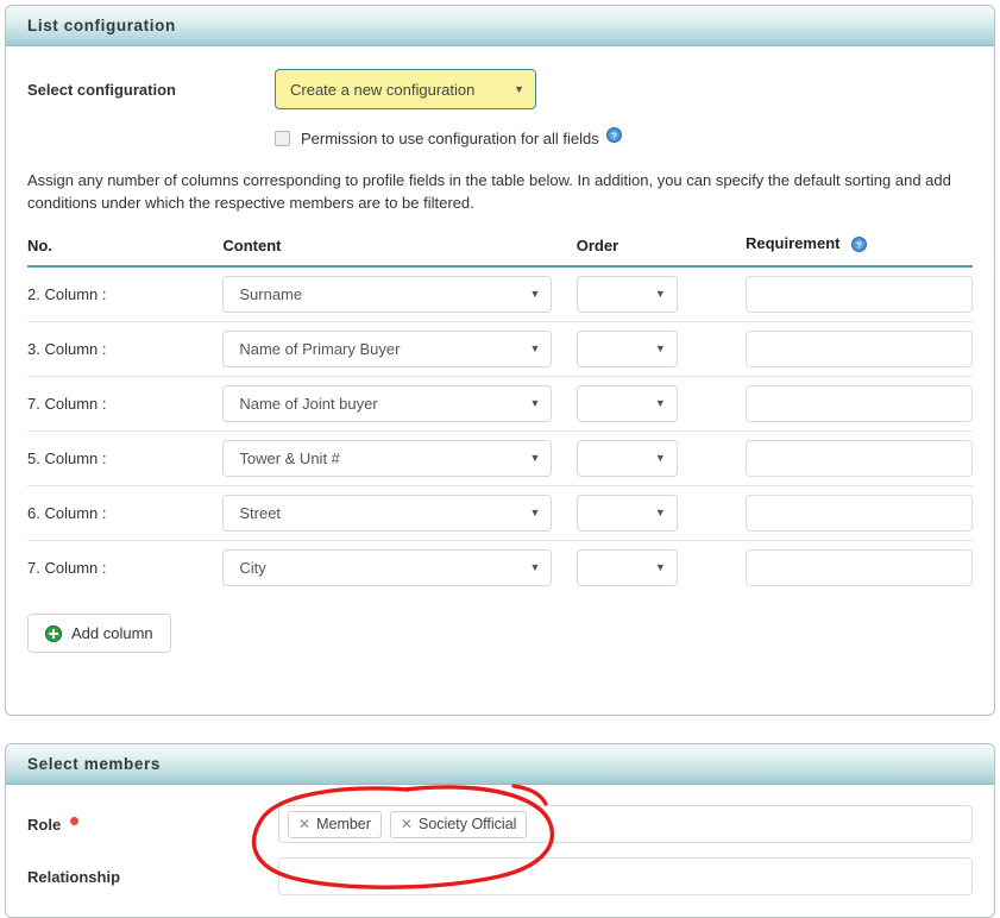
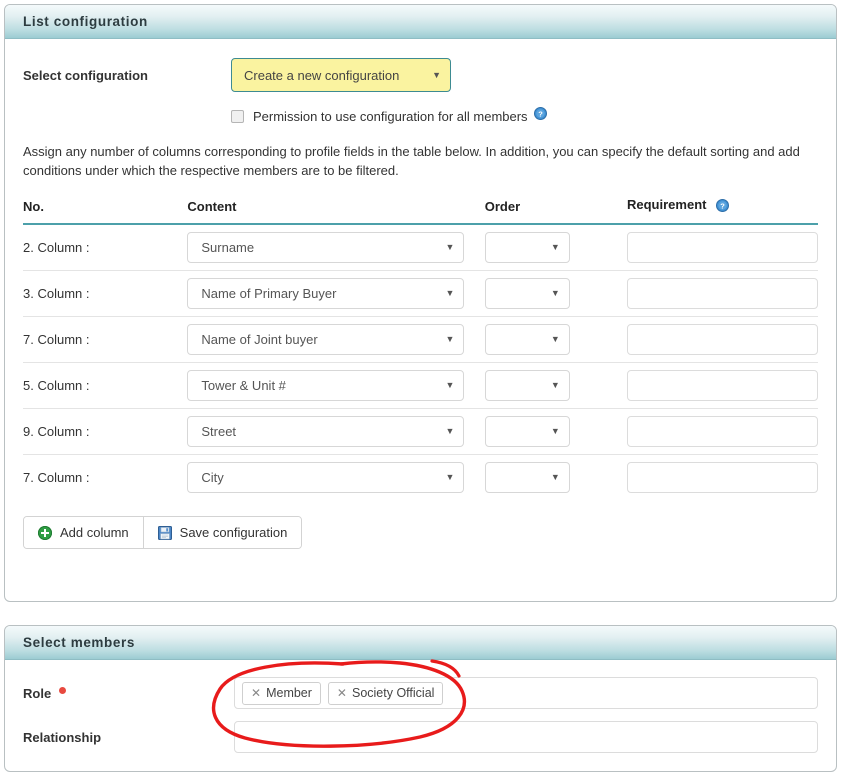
  List configuration
  Select configuration
  Create a new configuration
  ▼
- Permission to use configuration for all fields
+ Permission to use configuration for all members
  ?
  Assign any number of columns corresponding to profile fields in the table below. In addition, you can specify the default sorting and add conditions under which the respective members are to be filtered.
  No.	Content	Order	Requirement ?
  2. Column :	Surname ▼	▼
  3. Column :	Name of Primary Buyer ▼	▼
  7. Column :	Name of Joint buyer ▼	▼
  5. Column :	Tower & Unit # ▼	▼
- 6. Column :	Street ▼	▼
+ 9. Column :	Street ▼	▼
  7. Column :	City ▼	▼
  Add column
+ Save configuration
  Select members
  Role
  ✕
  Member
  ✕
  Society Official
  Relationship
